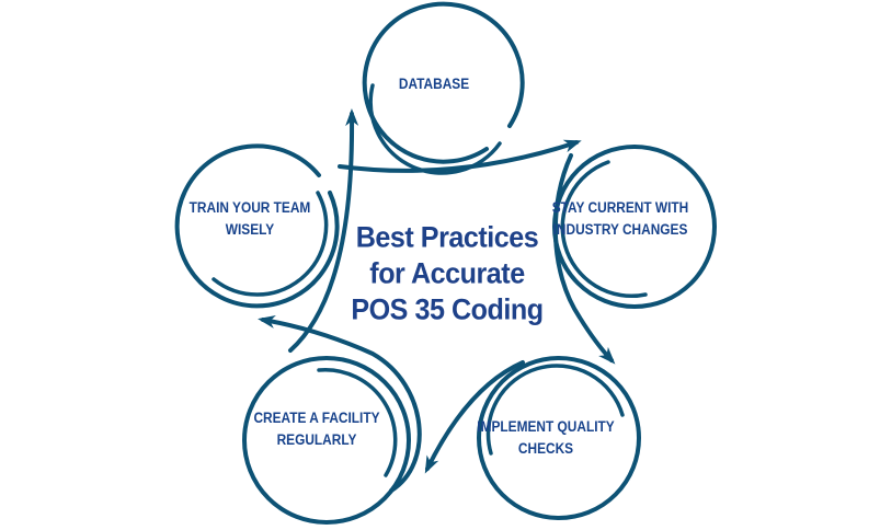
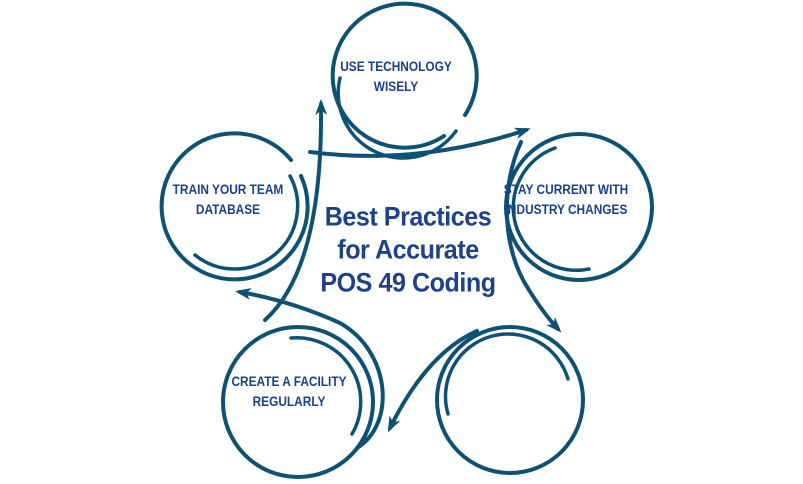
+ USE TECHNOLOGY
- DATABASE
+ WISELY
  STAY CURRENT WITH
  INDUSTRY CHANGES
- IMPLEMENT QUALITY
- CHECKS
  CREATE A FACILITY
  REGULARLY
  TRAIN YOUR TEAM
- WISELY
+ DATABASE
  Best Practices
  for Accurate
- POS 35 Coding
+ POS 49 Coding
